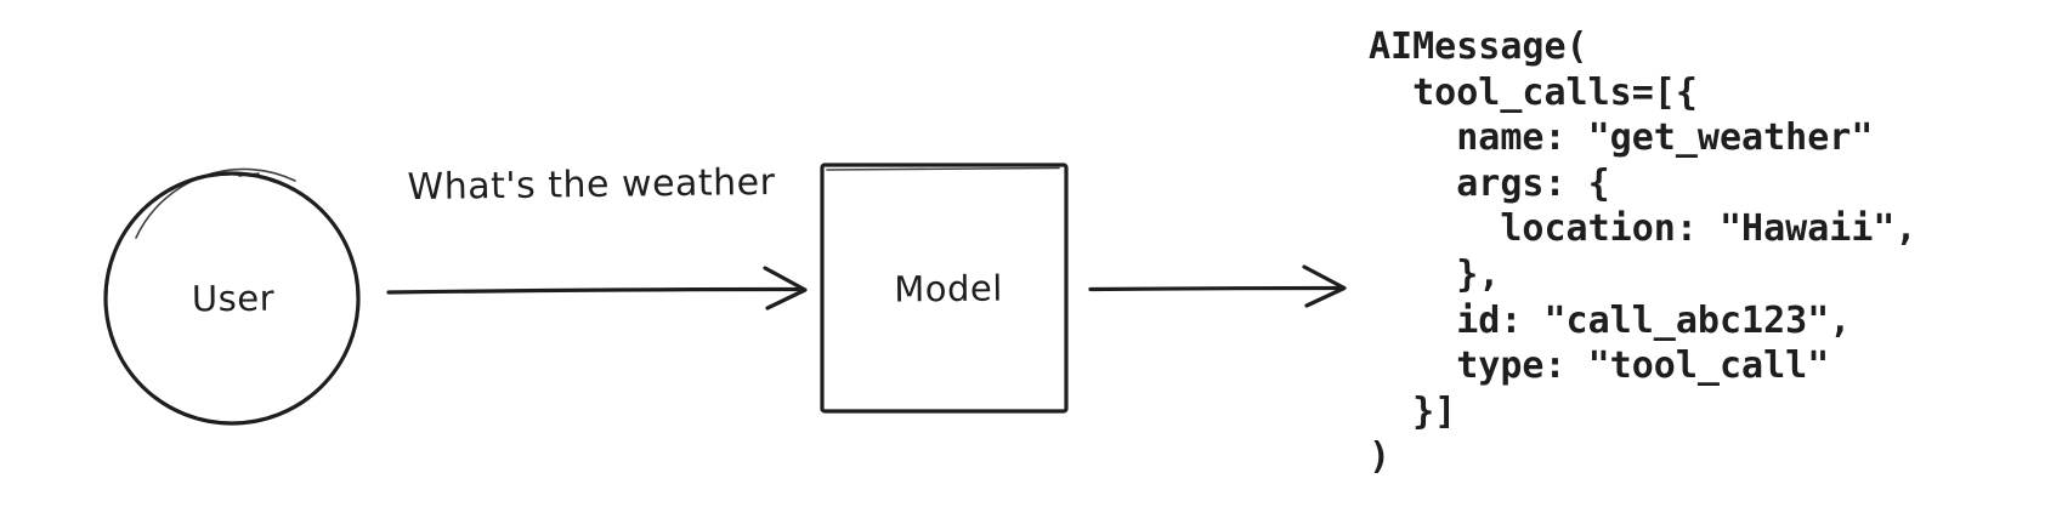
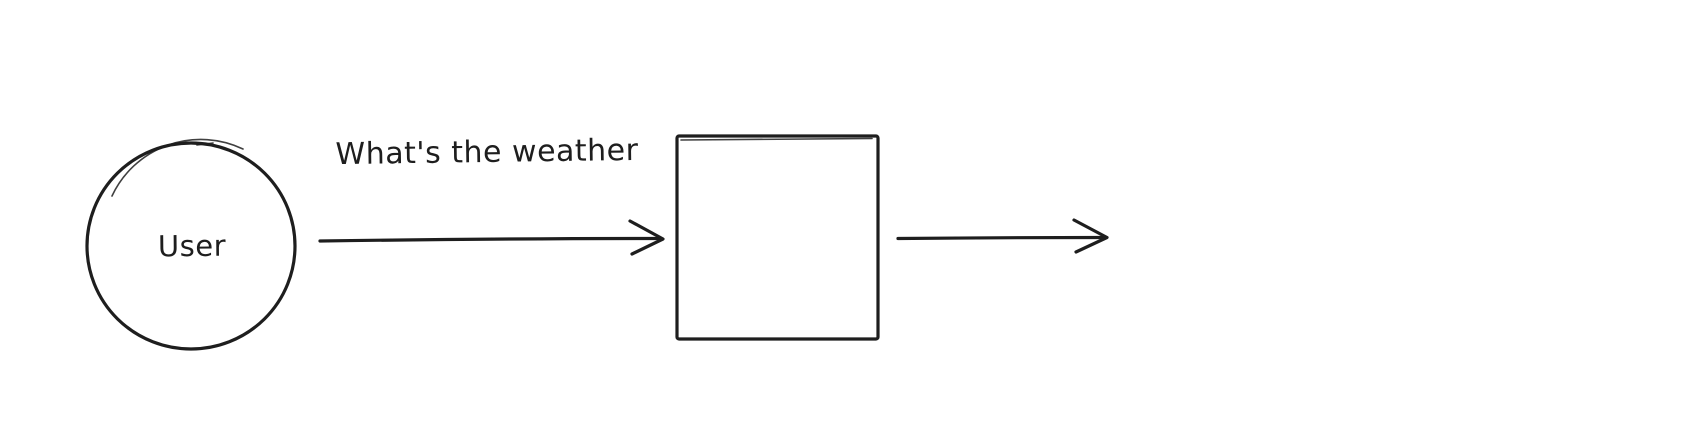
  User
  What's the weather
- Model
- AIMessage(
- tool_calls=[{
- name: "get_weather"
- args: {
- location: "Hawaii",
- },
- id: "call_abc123",
- type: "tool_call"
- }]
- )
